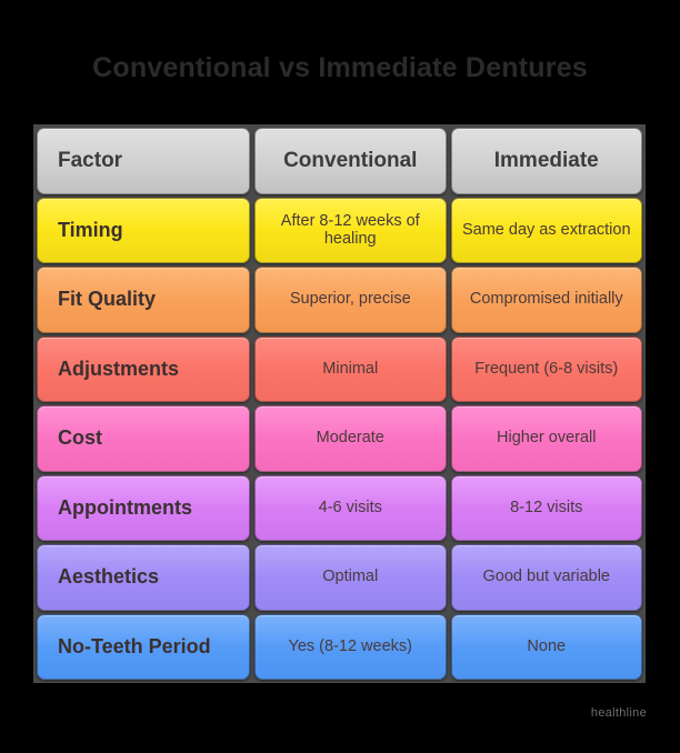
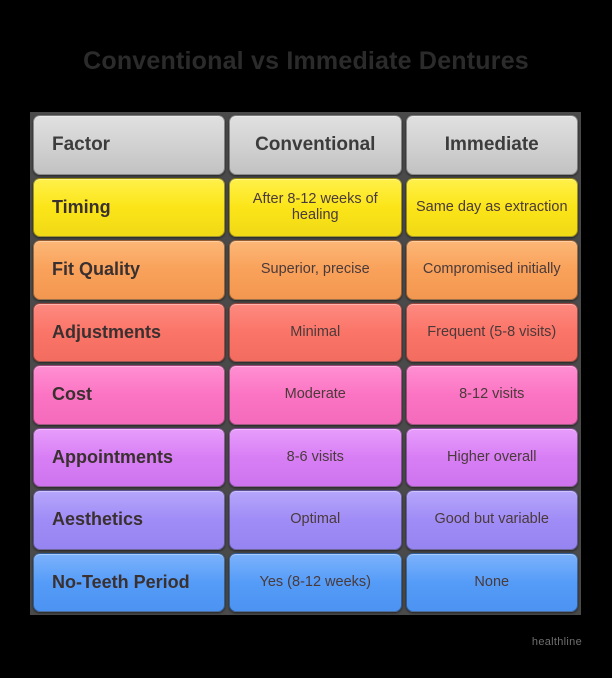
  Conventional vs Immediate Dentures
  Factor
  Conventional
  Immediate
  Timing
  After 8-12 weeks of healing
  Same day as extraction
  Fit Quality
  Superior, precise
  Compromised initially
  Adjustments
  Minimal
- Frequent (6-8 visits)
+ Frequent (5-8 visits)
  Cost
  Moderate
- Higher overall
+ 8-12 visits
  Appointments
- 4-6 visits
+ 8-6 visits
- 8-12 visits
+ Higher overall
  Aesthetics
  Optimal
  Good but variable
  No-Teeth Period
  Yes (8-12 weeks)
  None
  healthline
